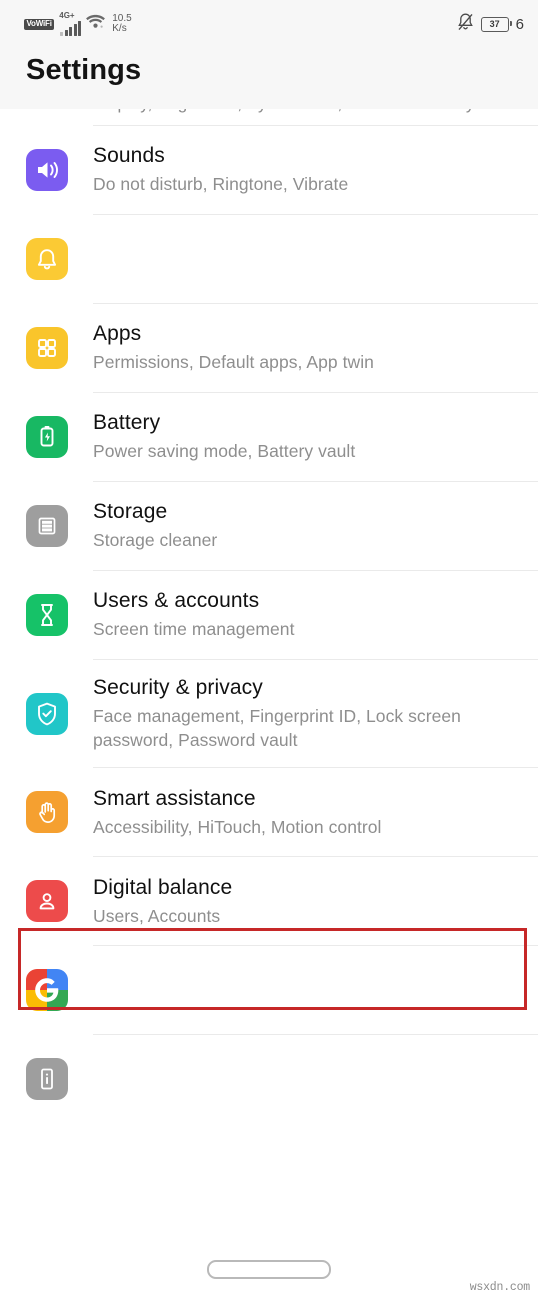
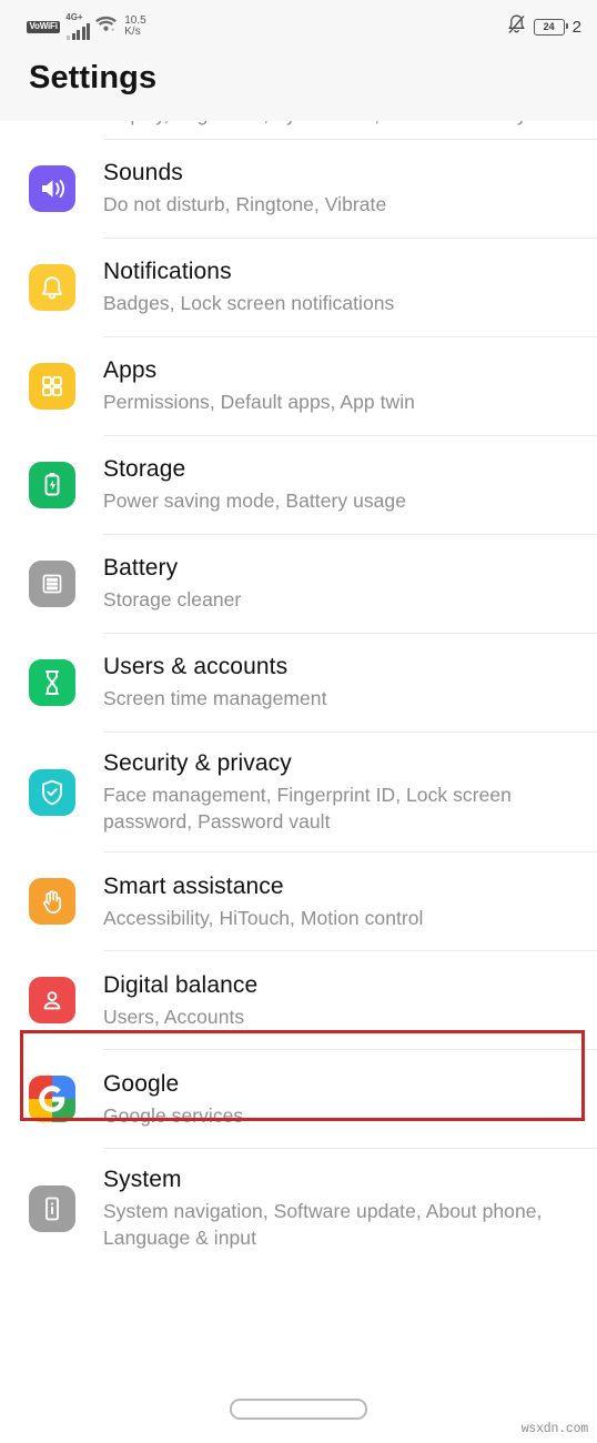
  VoWiFi
  4G+
  10.5
  K/s
- 37
+ 24
- 6
+ 2
  Settings
  Sounds
  Do not disturb, Ringtone, Vibrate
+ Notifications
+ Badges, Lock screen notifications
  Apps
  Permissions, Default apps, App twin
- Battery
+ Storage
- Power saving mode, Battery vault
+ Power saving mode, Battery usage
- Storage
+ Battery
  Storage cleaner
  Users & accounts
  Screen time management
  Security & privacy
  Face management, Fingerprint ID, Lock screen password, Password vault
  Smart assistance
  Accessibility, HiTouch, Motion control
  Digital balance
  Users, Accounts
+ Google
+ Google services
+ System
+ System navigation, Software update, About phone, Language & input
  wsxdn.com
